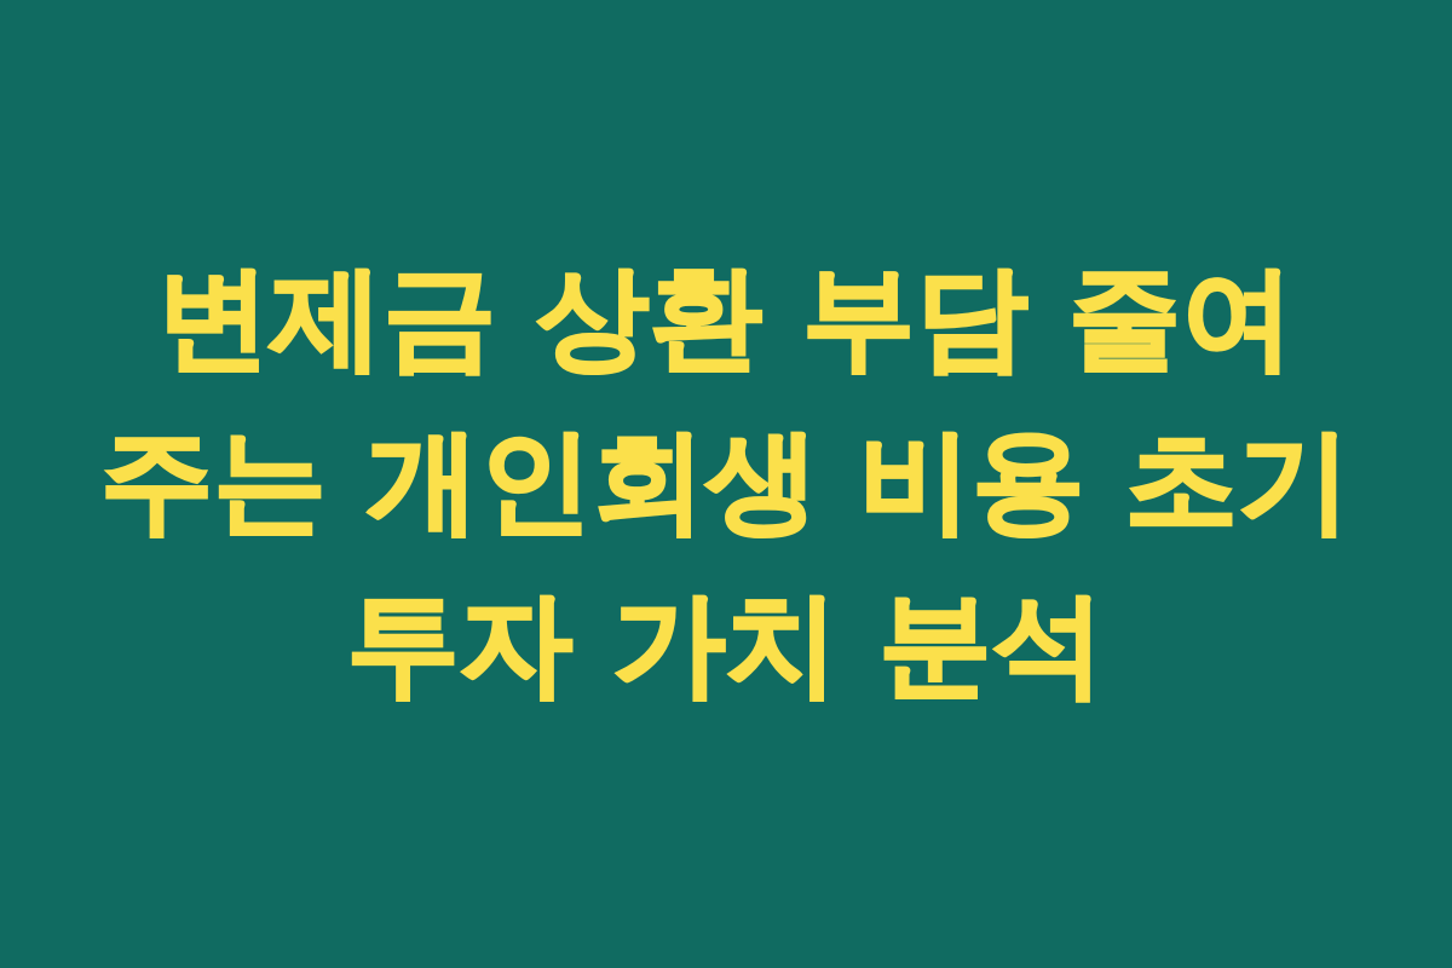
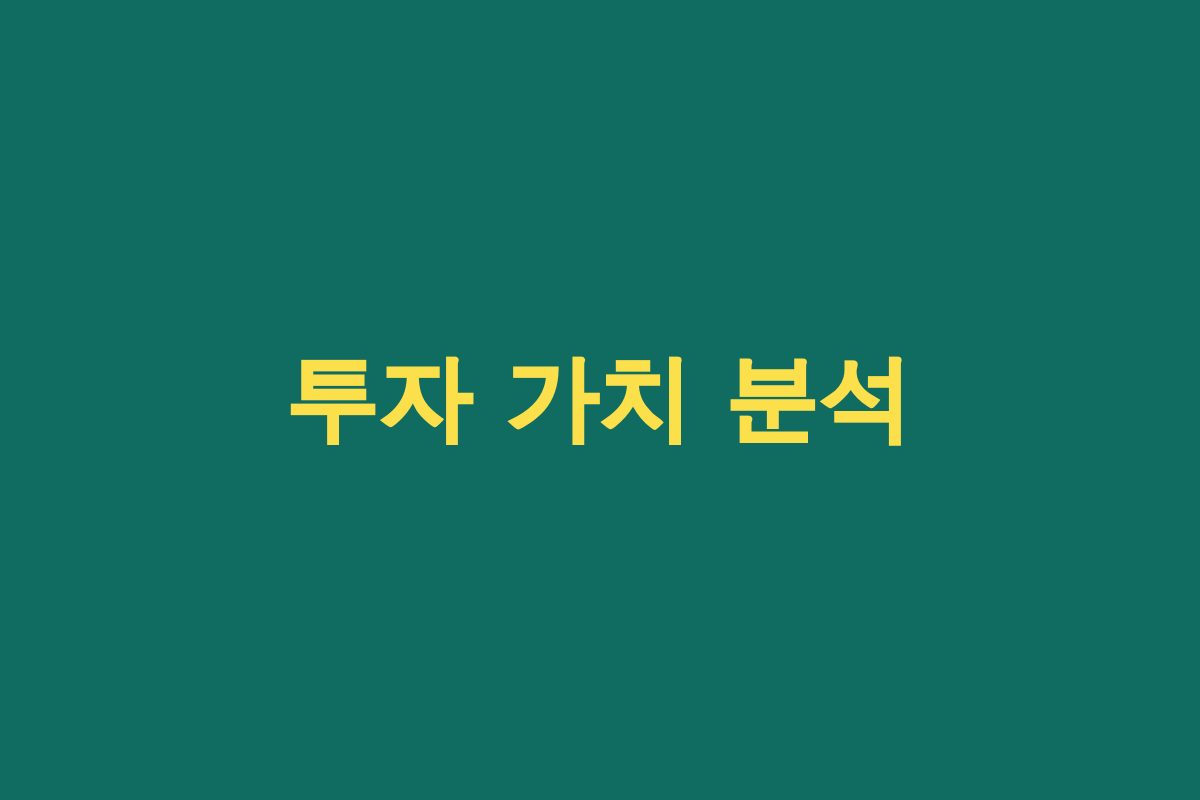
- 변제금 상환 부담 줄여
- 주는 개인회생 비용 초기
  투자 가치 분석
